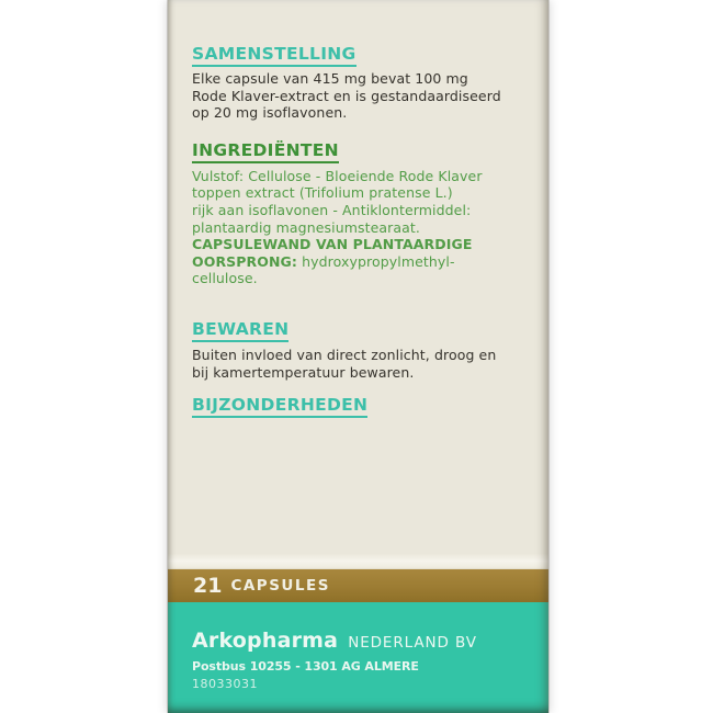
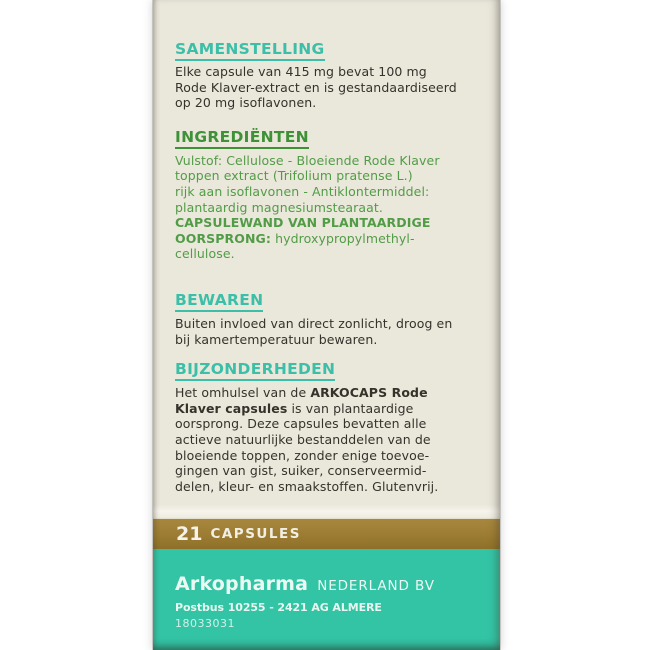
  SAMENSTELLING
  Elke capsule van 415 mg bevat 100 mg
  Rode Klaver-extract en is gestandaardiseerd
  op 20 mg isoflavonen.
  INGREDIËNTEN
  Vulstof: Cellulose - Bloeiende Rode Klaver
  toppen extract (Trifolium pratense L.)
  rijk aan isoflavonen - Antiklontermiddel:
  plantaardig magnesiumstearaat.
  CAPSULEWAND VAN PLANTAARDIGE
  OORSPRONG: hydroxypropylmethyl-
  cellulose.
  BEWAREN
  Buiten invloed van direct zonlicht, droog en
  bij kamertemperatuur bewaren.
  BIJZONDERHEDEN
+ Het omhulsel van de ARKOCAPS Rode
+ Klaver capsules is van plantaardige
+ oorsprong. Deze capsules bevatten alle
+ actieve natuurlijke bestanddelen van de
+ bloeiende toppen, zonder enige toevoe-
+ gingen van gist, suiker, conserveermid-
+ delen, kleur- en smaakstoffen. Glutenvrij.
  21
  CAPSULES
  Arkopharma
  NEDERLAND BV
- Postbus 10255 - 1301 AG ALMERE
+ Postbus 10255 - 2421 AG ALMERE
  18033031
